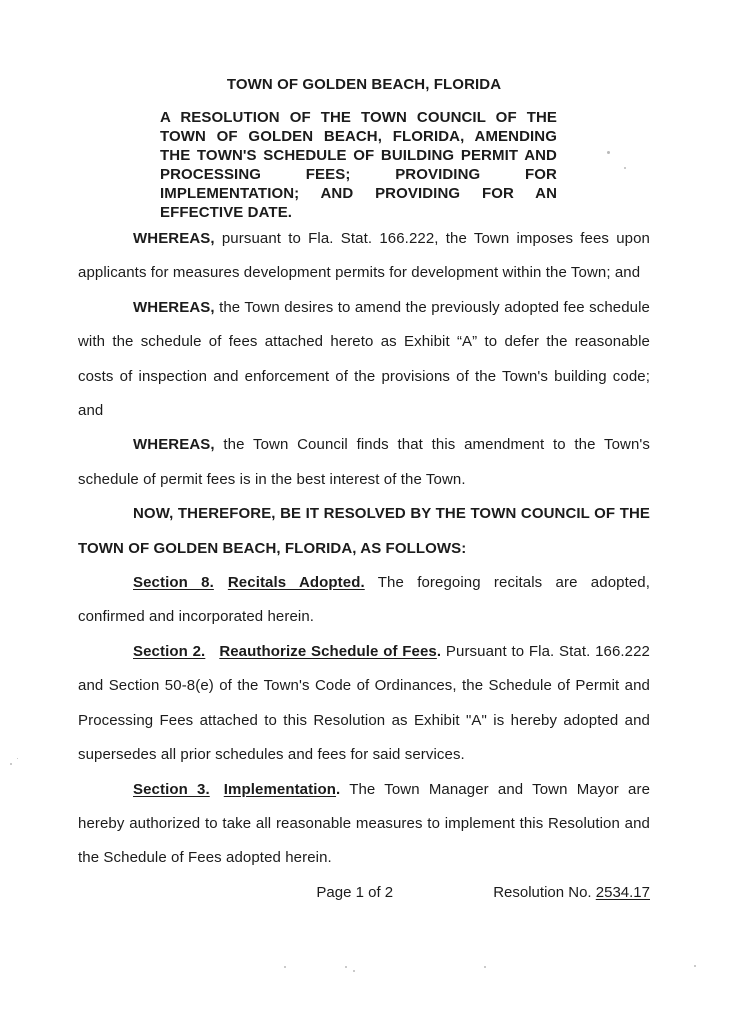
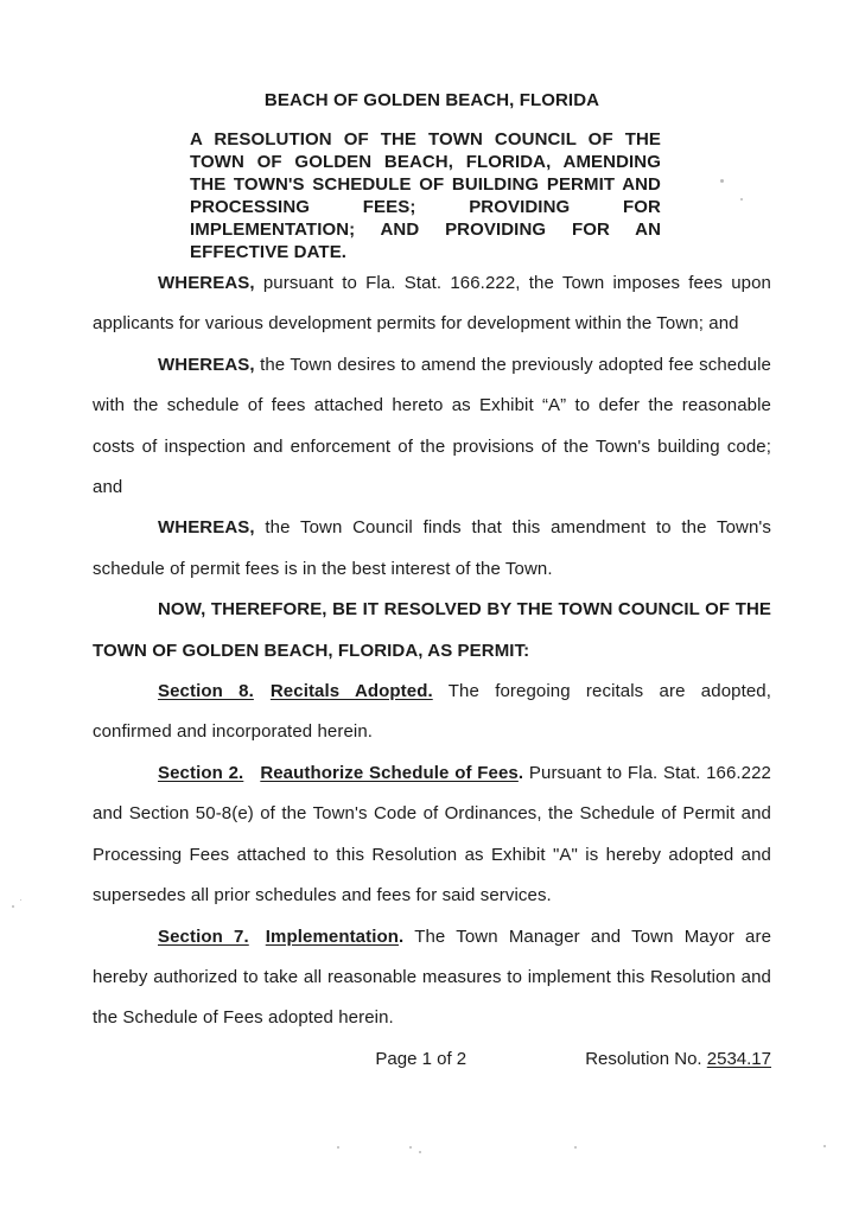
- TOWN OF GOLDEN BEACH, FLORIDA
+ BEACH OF GOLDEN BEACH, FLORIDA
  A RESOLUTION OF THE TOWN COUNCIL OF THE TOWN OF GOLDEN BEACH, FLORIDA, AMENDING THE TOWN'S SCHEDULE OF BUILDING PERMIT AND PROCESSING FEES; PROVIDING FOR IMPLEMENTATION; AND PROVIDING FOR AN EFFECTIVE DATE.
- WHEREAS, pursuant to Fla. Stat. 166.222, the Town imposes fees upon applicants for measures development permits for development within the Town; and
+ WHEREAS, pursuant to Fla. Stat. 166.222, the Town imposes fees upon applicants for various development permits for development within the Town; and
  WHEREAS, the Town desires to amend the previously adopted fee schedule with the schedule of fees attached hereto as Exhibit “A” to defer the reasonable costs of inspection and enforcement of the provisions of the Town's building code; and
  WHEREAS, the Town Council finds that this amendment to the Town's schedule of permit fees is in the best interest of the Town.
- NOW, THEREFORE, BE IT RESOLVED BY THE TOWN COUNCIL OF THE TOWN OF GOLDEN BEACH, FLORIDA, AS FOLLOWS:
+ NOW, THEREFORE, BE IT RESOLVED BY THE TOWN COUNCIL OF THE TOWN OF GOLDEN BEACH, FLORIDA, AS PERMIT:
  Section 8. Recitals Adopted. The foregoing recitals are adopted, confirmed and incorporated herein.
  Section 2. Reauthorize Schedule of Fees. Pursuant to Fla. Stat. 166.222 and Section 50-8(e) of the Town's Code of Ordinances, the Schedule of Permit and Processing Fees attached to this Resolution as Exhibit "A" is hereby adopted and supersedes all prior schedules and fees for said services.
- Section 3. Implementation. The Town Manager and Town Mayor are hereby authorized to take all reasonable measures to implement this Resolution and the Schedule of Fees adopted herein.
+ Section 7. Implementation. The Town Manager and Town Mayor are hereby authorized to take all reasonable measures to implement this Resolution and the Schedule of Fees adopted herein.
  Page 1 of 2
  Resolution No. 2534.17
